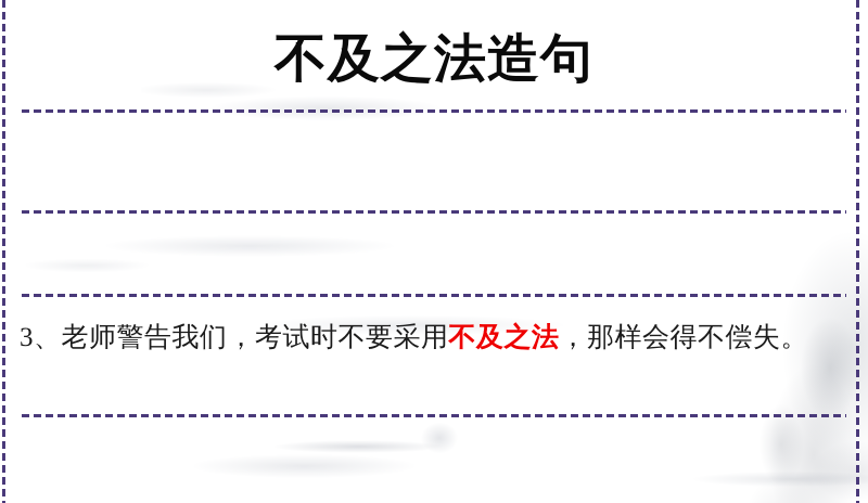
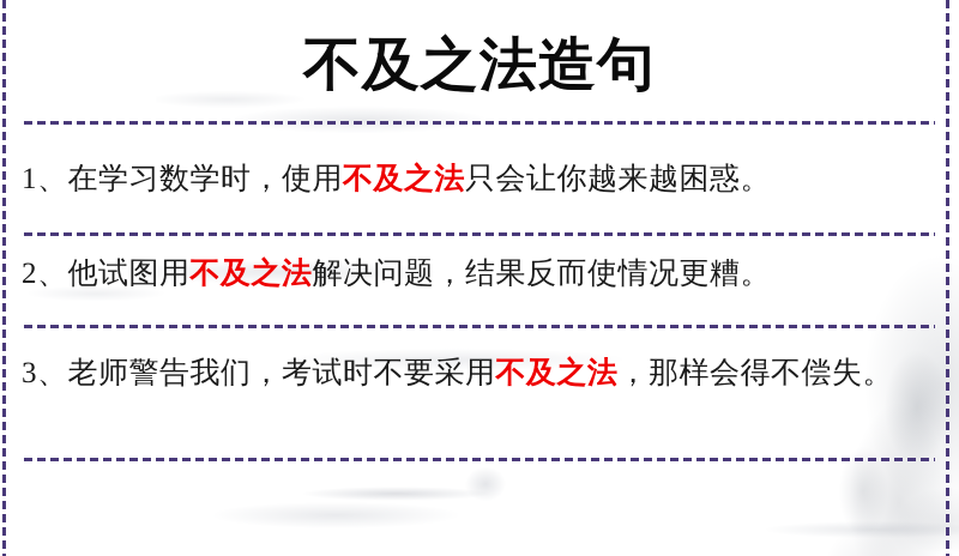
  不及之法造句
+ 1、在学习数学时，使用不及之法只会让你越来越困惑。
+ 2、他试图用不及之法解决问题，结果反而使情况更糟。
  3、老师警告我们，考试时不要采用不及之法，那样会得不偿失。
